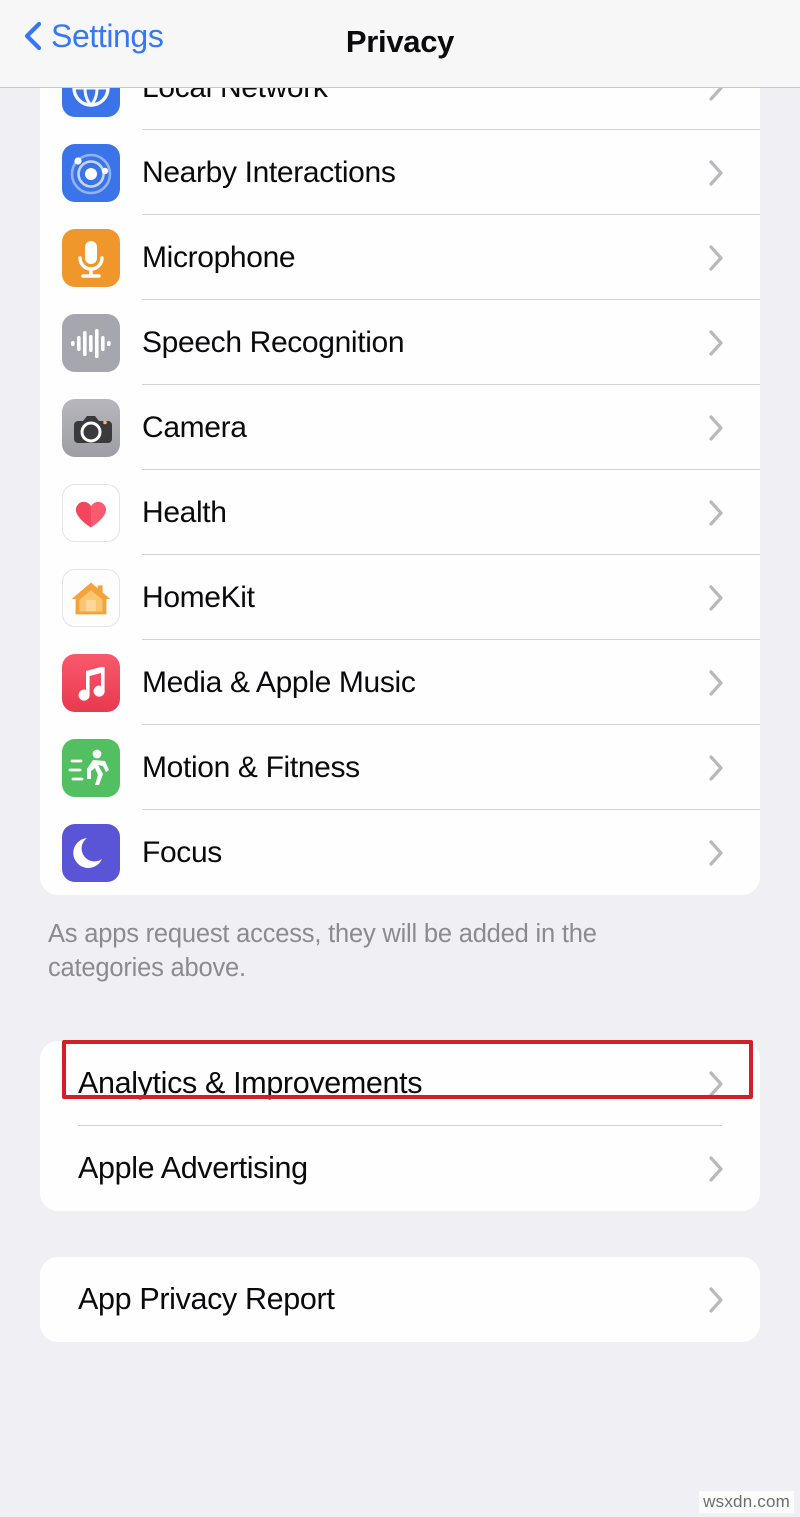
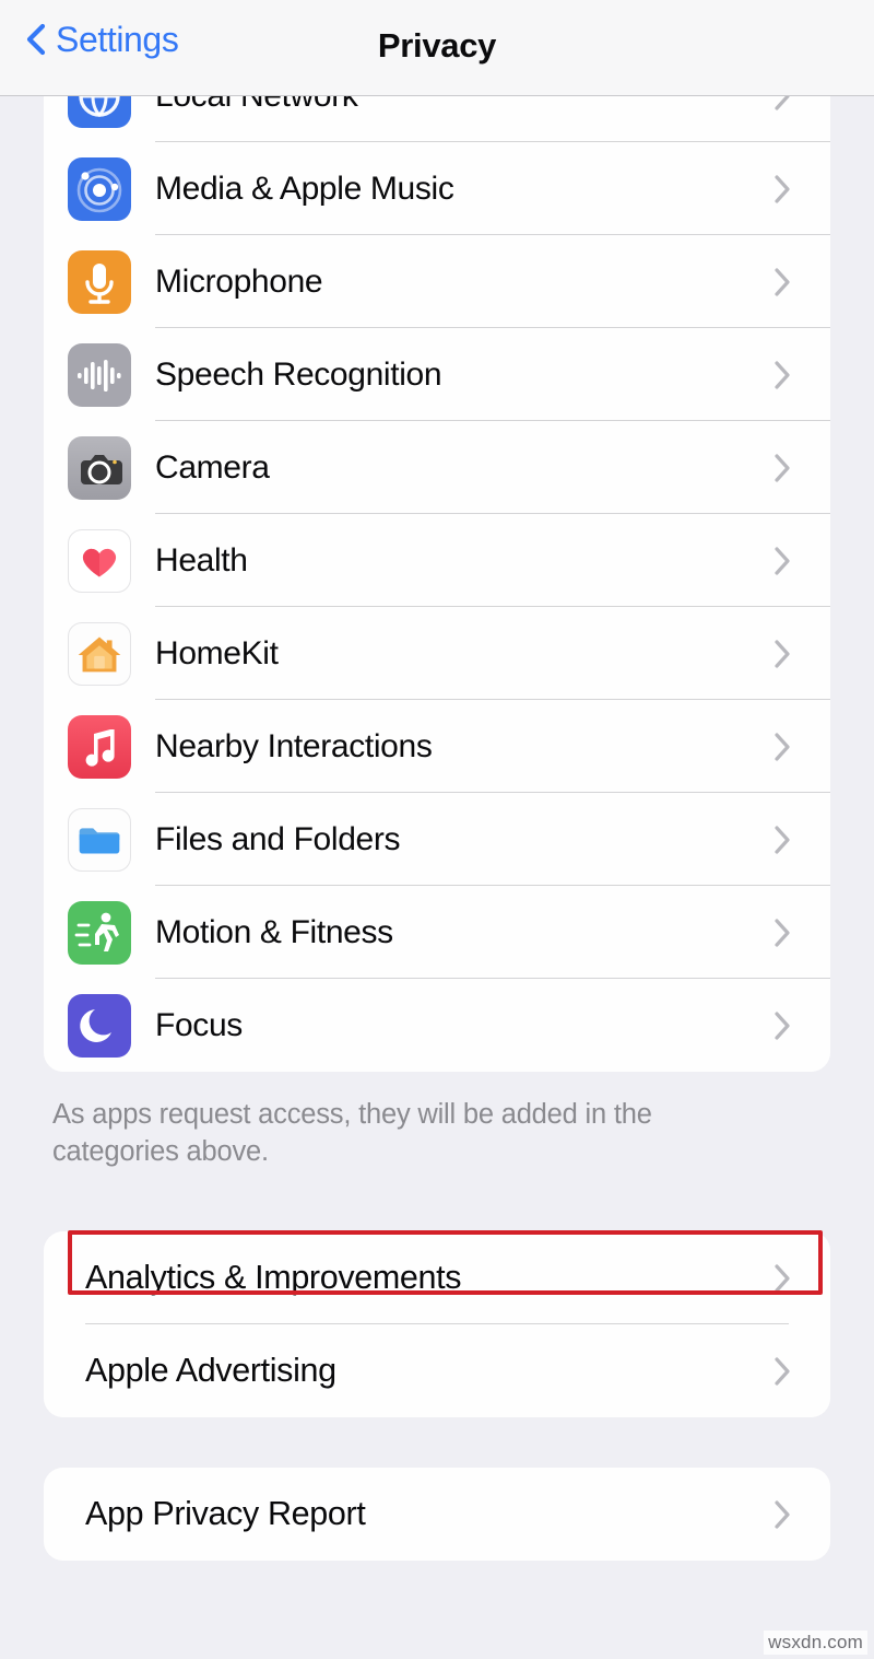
  Settings
  Privacy
- Nearby Interactions
+ Media & Apple Music
  Microphone
  Speech Recognition
  Camera
  Health
  HomeKit
- Media & Apple Music
+ Nearby Interactions
+ Files and Folders
  Motion & Fitness
  Focus
  As apps request access, they will be added in the categories above.
  Analytics & Improvements
  Apple Advertising
  App Privacy Report
  wsxdn.com
